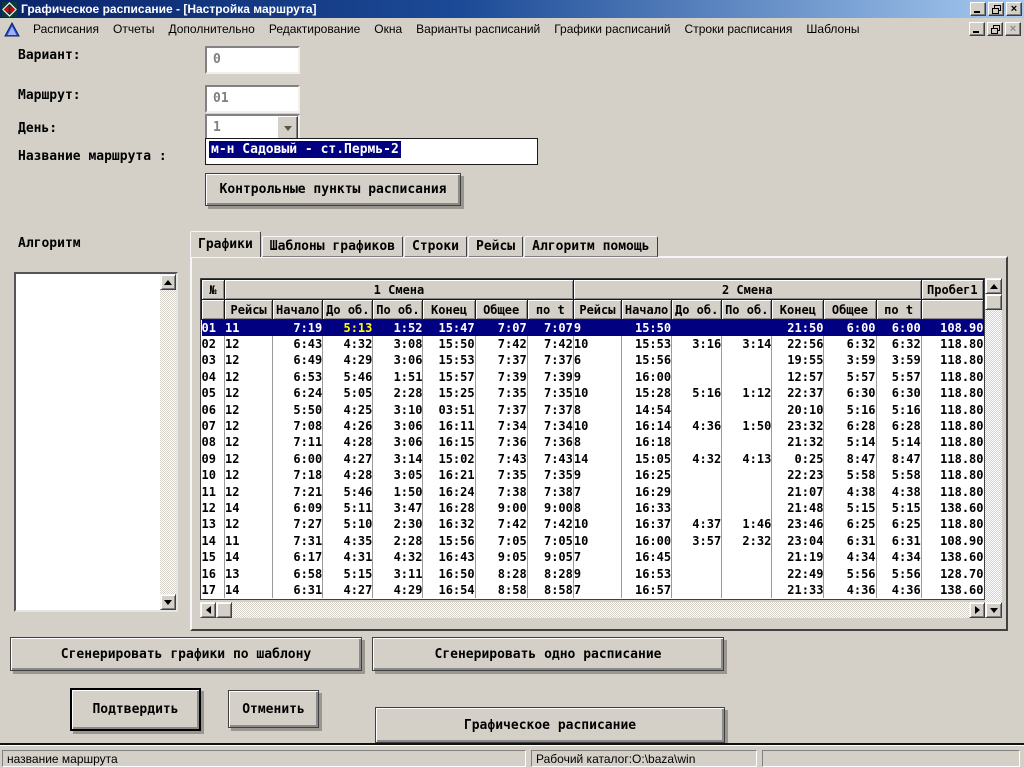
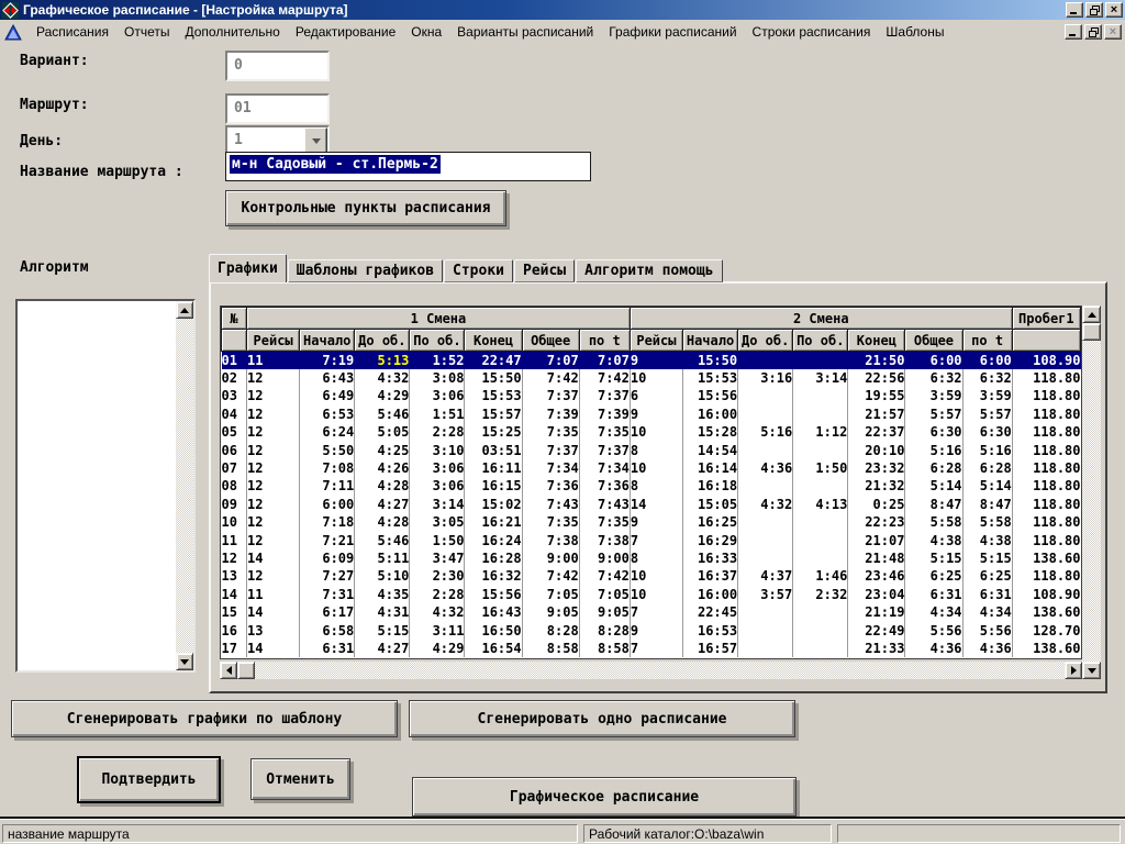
  Графическое расписание - [Настройка маршрута]
  ×
  Расписания
  Отчеты
  Дополнительно
  Редактирование
  Окна
  Варианты расписаний
  Графики расписаний
  Строки расписания
  Шаблоны
  ×
  Вариант:
  Маршрут:
  День:
  Название маршрута :
  0
  01
  1
  м-н Садовый - ст.Пермь-2
  Контрольные пункты расписания
  Алгоритм
  Графики
  Шаблоны графиков
  Строки
  Рейсы
  Алгоритм помощь
  №	1 Смена	2 Смена	Пробег1
  	Рейсы	Начало	До об.	По об.	Конец	Общее	по t	Рейсы	Начало	До об.	По об.	Конец	Общее	по t
- 01	11	7:19	5:13	1:52	15:47	7:07	7:07	9	15:50			21:50	6:00	6:00	108.90
+ 01	11	7:19	5:13	1:52	22:47	7:07	7:07	9	15:50			21:50	6:00	6:00	108.90
  02	12	6:43	4:32	3:08	15:50	7:42	7:42	10	15:53	3:16	3:14	22:56	6:32	6:32	118.80
  03	12	6:49	4:29	3:06	15:53	7:37	7:37	6	15:56			19:55	3:59	3:59	118.80
- 04	12	6:53	5:46	1:51	15:57	7:39	7:39	9	16:00			12:57	5:57	5:57	118.80
+ 04	12	6:53	5:46	1:51	15:57	7:39	7:39	9	16:00			21:57	5:57	5:57	118.80
  05	12	6:24	5:05	2:28	15:25	7:35	7:35	10	15:28	5:16	1:12	22:37	6:30	6:30	118.80
  06	12	5:50	4:25	3:10	03:51	7:37	7:37	8	14:54			20:10	5:16	5:16	118.80
  07	12	7:08	4:26	3:06	16:11	7:34	7:34	10	16:14	4:36	1:50	23:32	6:28	6:28	118.80
  08	12	7:11	4:28	3:06	16:15	7:36	7:36	8	16:18			21:32	5:14	5:14	118.80
  09	12	6:00	4:27	3:14	15:02	7:43	7:43	14	15:05	4:32	4:13	0:25	8:47	8:47	118.80
  10	12	7:18	4:28	3:05	16:21	7:35	7:35	9	16:25			22:23	5:58	5:58	118.80
  11	12	7:21	5:46	1:50	16:24	7:38	7:38	7	16:29			21:07	4:38	4:38	118.80
  12	14	6:09	5:11	3:47	16:28	9:00	9:00	8	16:33			21:48	5:15	5:15	138.60
  13	12	7:27	5:10	2:30	16:32	7:42	7:42	10	16:37	4:37	1:46	23:46	6:25	6:25	118.80
  14	11	7:31	4:35	2:28	15:56	7:05	7:05	10	16:00	3:57	2:32	23:04	6:31	6:31	108.90
- 15	14	6:17	4:31	4:32	16:43	9:05	9:05	7	16:45			21:19	4:34	4:34	138.60
+ 15	14	6:17	4:31	4:32	16:43	9:05	9:05	7	22:45			21:19	4:34	4:34	138.60
  16	13	6:58	5:15	3:11	16:50	8:28	8:28	9	16:53			22:49	5:56	5:56	128.70
  17	14	6:31	4:27	4:29	16:54	8:58	8:58	7	16:57			21:33	4:36	4:36	138.60
  Сгенерировать графики по шаблону
  Сгенерировать одно расписание
  Подтвердить
  Отменить
  Графическое расписание
  название маршрута
  Рабочий каталог:O:\baza\win
